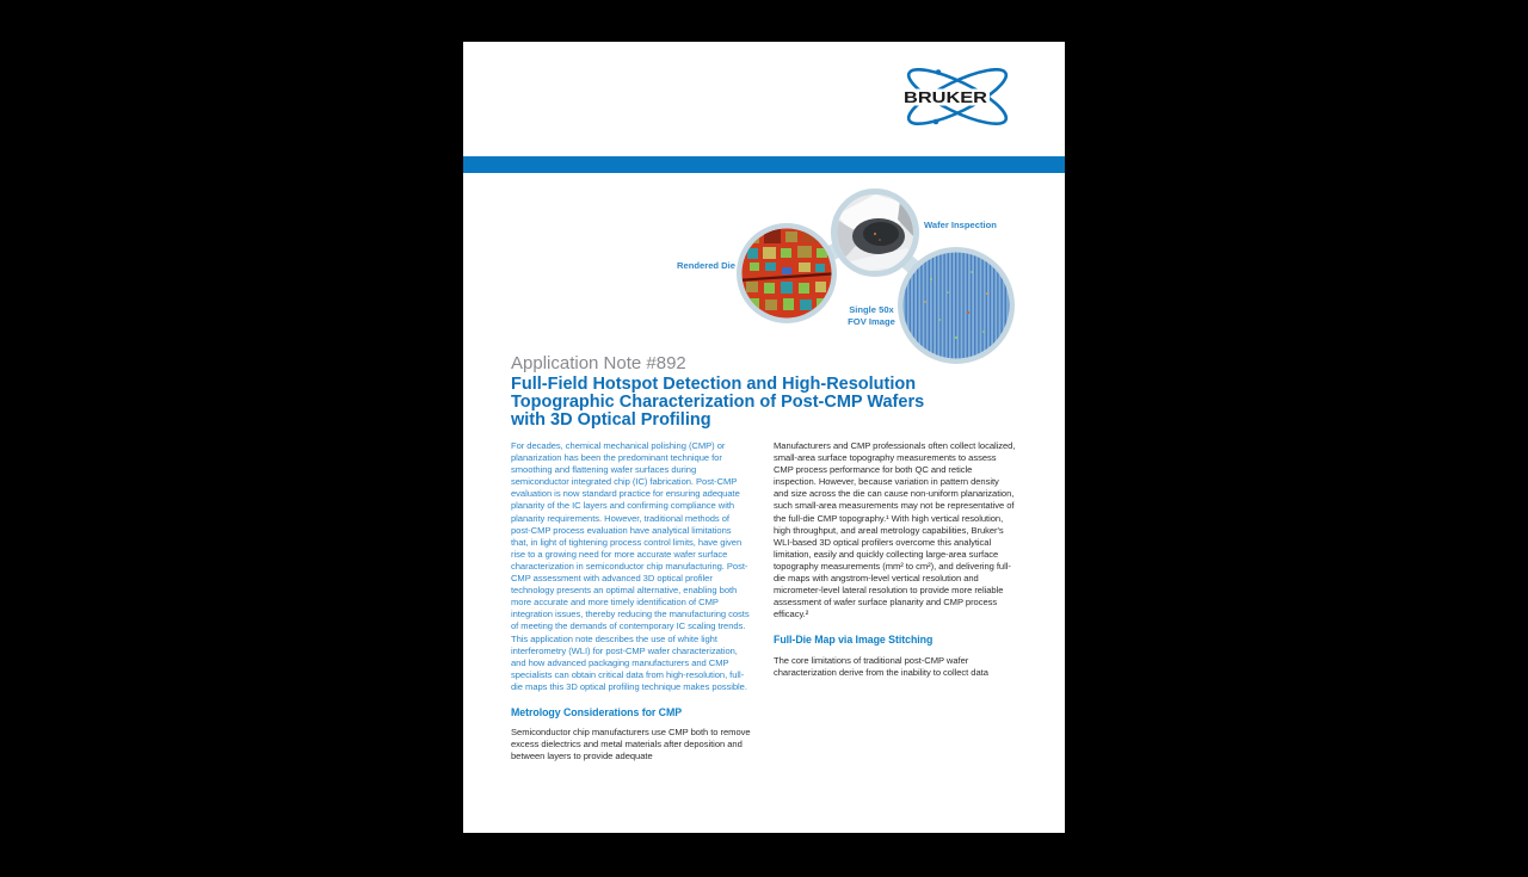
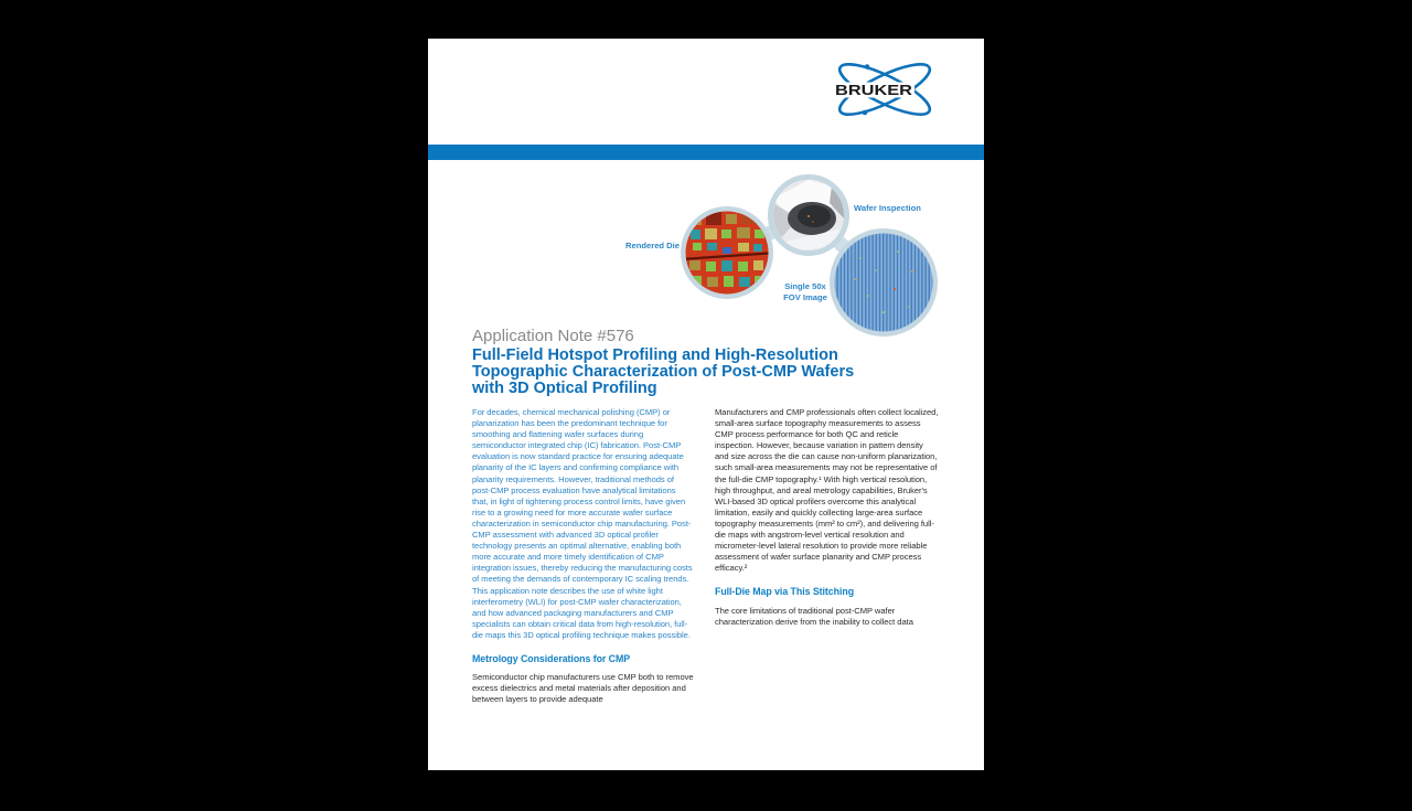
  BRUKER
  Rendered Die
  Wafer Inspection
  Single 50x
  FOV Image
- Application Note #892
+ Application Note #576
- Full-Field Hotspot Detection and High-Resolution
+ Full-Field Hotspot Profiling and High-Resolution
  Topographic Characterization of Post-CMP Wafers
  with 3D Optical Profiling
  For decades, chemical mechanical polishing (CMP) or planarization has been the predominant technique for smoothing and flattening wafer surfaces during semiconductor integrated chip (IC) fabrication. Post-CMP evaluation is now standard practice for ensuring adequate planarity of the IC layers and confirming compliance with planarity requirements. However, traditional methods of post-CMP process evaluation have analytical limitations that, in light of tightening process control limits, have given rise to a growing need for more accurate wafer surface characterization in semiconductor chip manufacturing. Post-CMP assessment with advanced 3D optical profiler technology presents an optimal alternative, enabling both more accurate and more timely identification of CMP integration issues, thereby reducing the manufacturing costs of meeting the demands of contemporary IC scaling trends. This application note describes the use of white light interferometry (WLI) for post-CMP wafer characterization, and how advanced packaging manufacturers and CMP specialists can obtain critical data from high-resolution, full-die maps this 3D optical profiling technique makes possible.
  Metrology Considerations for CMP
  Semiconductor chip manufacturers use CMP both to remove excess dielectrics and metal materials after deposition and between layers to provide adequate
  Manufacturers and CMP professionals often collect localized, small-area surface topography measurements to assess CMP process performance for both QC and reticle inspection. However, because variation in pattern density and size across the die can cause non-uniform planarization, such small-area measurements may not be representative of the full-die CMP topography.¹ With high vertical resolution, high throughput, and areal metrology capabilities, Bruker's WLI-based 3D optical profilers overcome this analytical limitation, easily and quickly collecting large-area surface topography measurements (mm² to cm²), and delivering full-die maps with angstrom-level vertical resolution and micrometer-level lateral resolution to provide more reliable assessment of wafer surface planarity and CMP process efficacy.²
- Full-Die Map via Image Stitching
+ Full-Die Map via This Stitching
  The core limitations of traditional post-CMP wafer characterization derive from the inability to collect data
